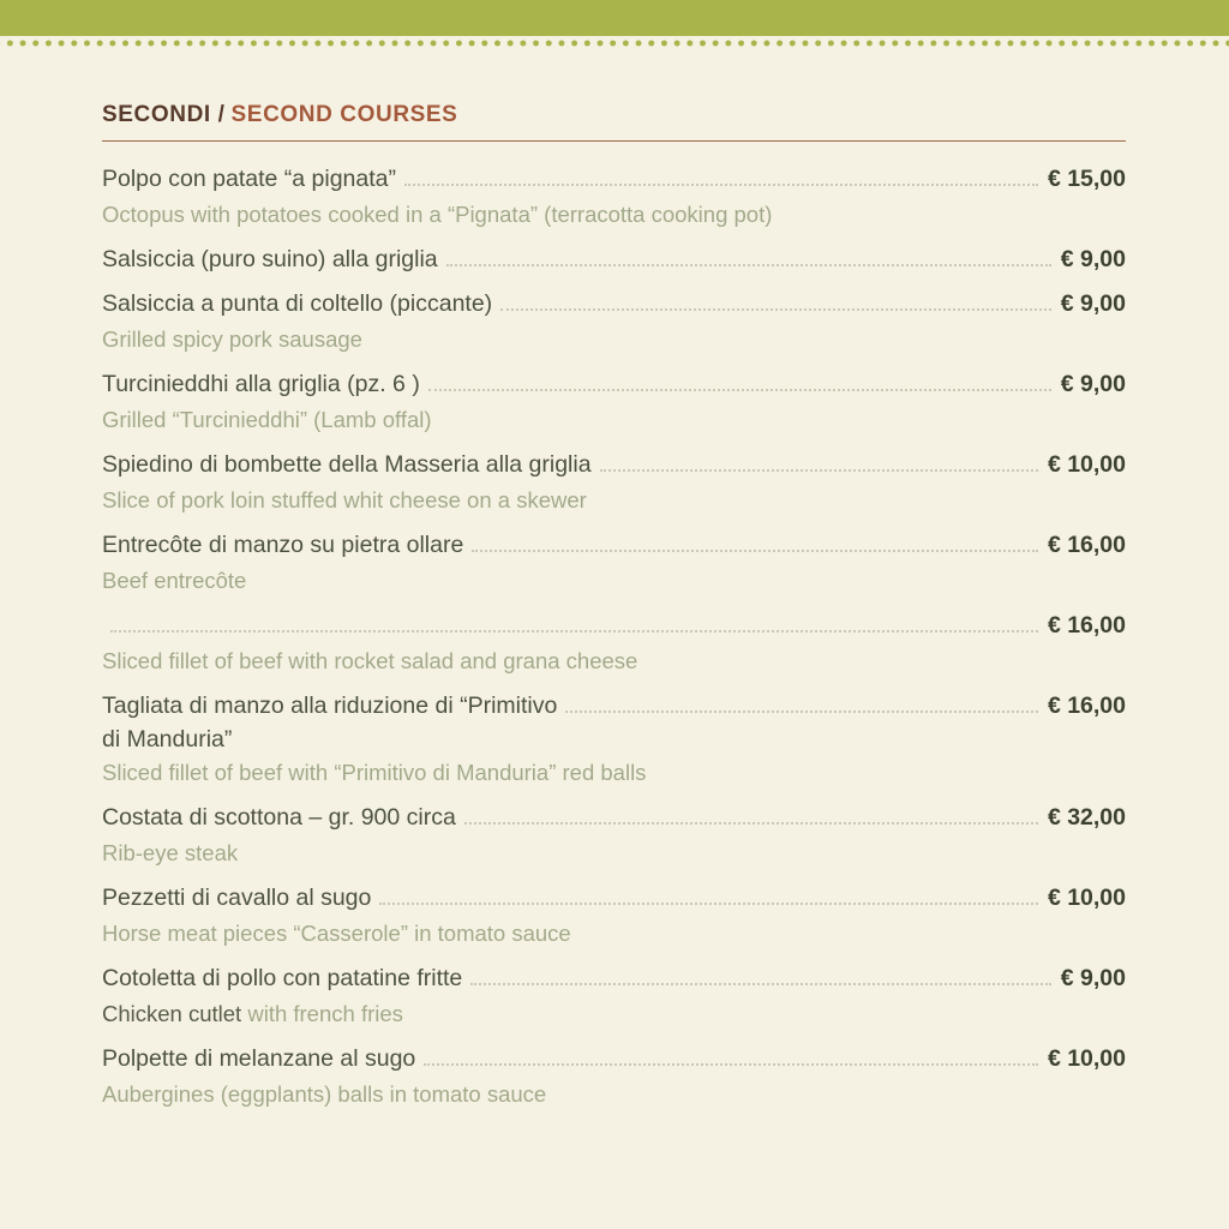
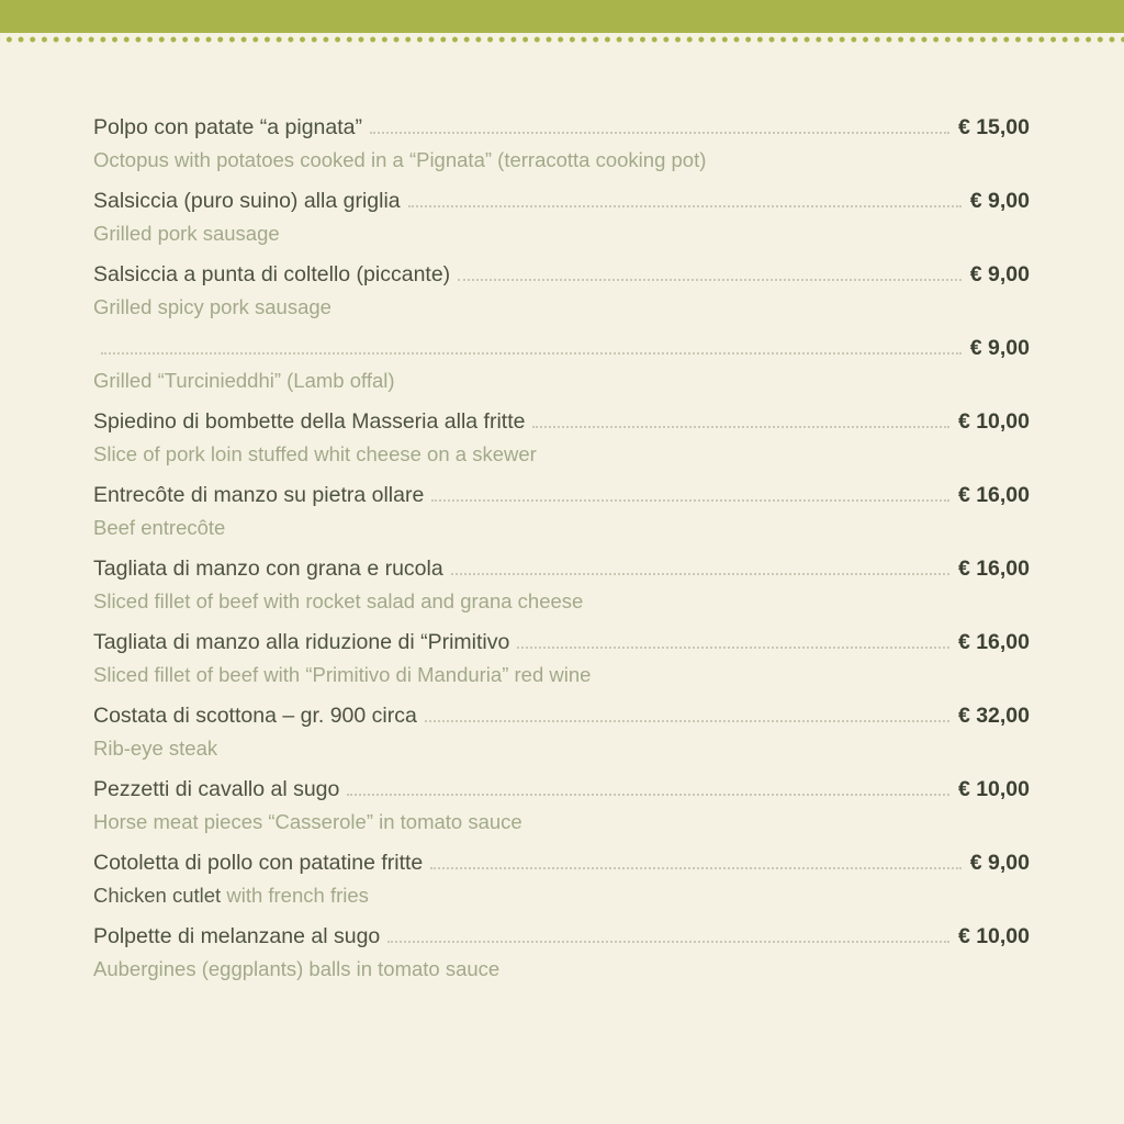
- SECONDI / SECOND COURSES
  Polpo con patate “a pignata”
  € 15,00
  Octopus with potatoes cooked in a “Pignata” (terracotta cooking pot)
  Salsiccia (puro suino) alla griglia
  € 9,00
+ Grilled pork sausage
  Salsiccia a punta di coltello (piccante)
  € 9,00
  Grilled spicy pork sausage
- Turcinieddhi alla griglia (pz. 6 )
  € 9,00
  Grilled “Turcinieddhi” (Lamb offal)
- Spiedino di bombette della Masseria alla griglia
+ Spiedino di bombette della Masseria alla fritte
  € 10,00
  Slice of pork loin stuffed whit cheese on a skewer
  Entrecôte di manzo su pietra ollare
  € 16,00
  Beef entrecôte
+ Tagliata di manzo con grana e rucola
  € 16,00
  Sliced fillet of beef with rocket salad and grana cheese
  Tagliata di manzo alla riduzione di “Primitivo
  € 16,00
- di Manduria”
- Sliced fillet of beef with “Primitivo di Manduria” red balls
+ Sliced fillet of beef with “Primitivo di Manduria” red wine
  Costata di scottona – gr. 900 circa
  € 32,00
  Rib-eye steak
  Pezzetti di cavallo al sugo
  € 10,00
  Horse meat pieces “Casserole” in tomato sauce
  Cotoletta di pollo con patatine fritte
  € 9,00
  Chicken cutlet with french fries
  Polpette di melanzane al sugo
  € 10,00
  Aubergines (eggplants) balls in tomato sauce
